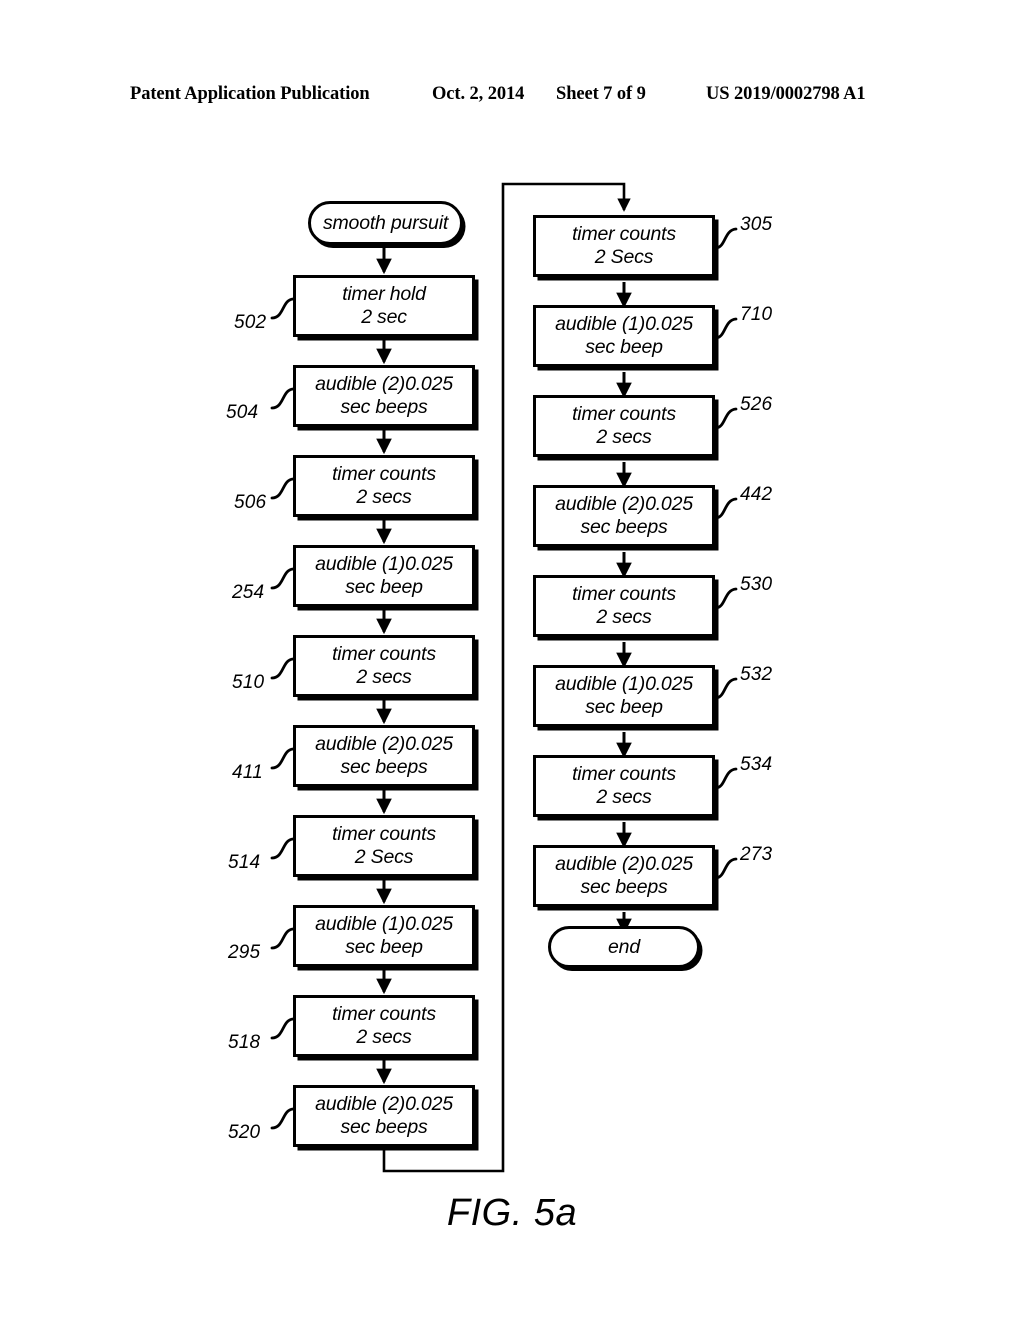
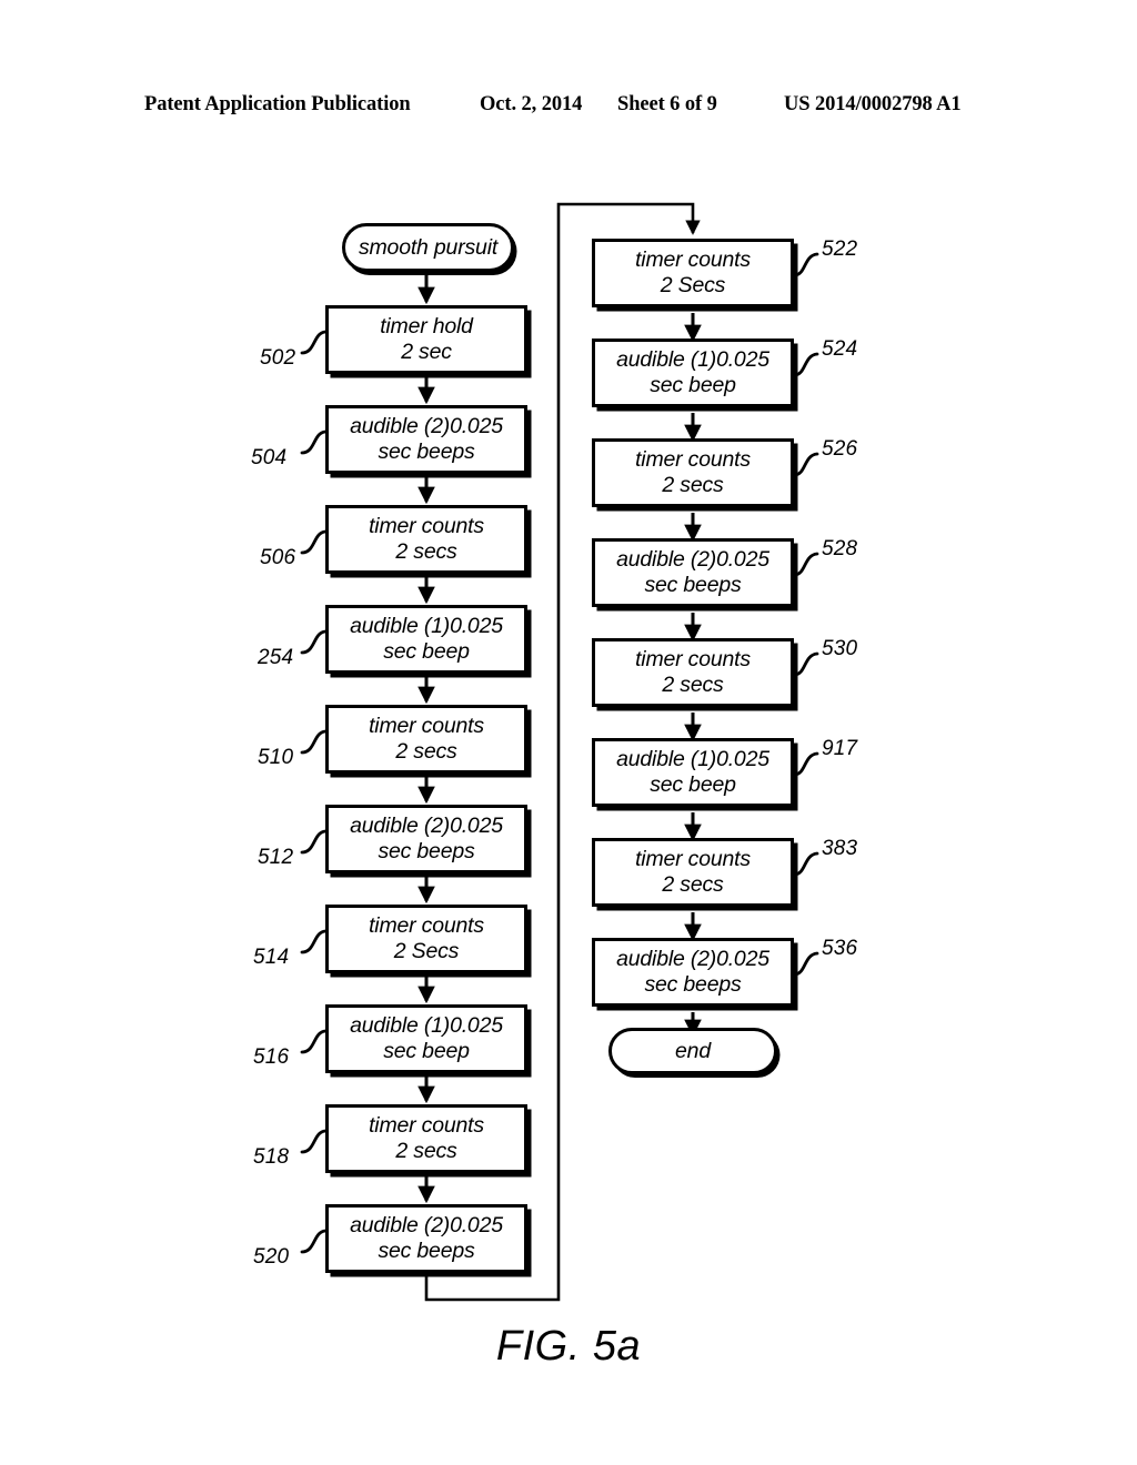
  Patent Application Publication
  Oct. 2, 2014
- Sheet 7 of 9
+ Sheet 6 of 9
- US 2019/0002798 A1
+ US 2014/0002798 A1
  smooth pursuit
  timer hold
  2 sec
  audible (2)0.025
  sec beeps
  timer counts
  2 secs
  audible (1)0.025
  sec beep
  timer counts
  2 secs
  audible (2)0.025
  sec beeps
  timer counts
  2 Secs
  audible (1)0.025
  sec beep
  timer counts
  2 secs
  audible (2)0.025
  sec beeps
  timer counts
  2 Secs
  audible (1)0.025
  sec beep
  timer counts
  2 secs
  audible (2)0.025
  sec beeps
  timer counts
  2 secs
  audible (1)0.025
  sec beep
  timer counts
  2 secs
  audible (2)0.025
  sec beeps
  end
  502
  504
  506
  254
  510
- 411
+ 512
  514
- 295
+ 516
  518
  520
- 305
+ 522
- 710
+ 524
  526
- 442
+ 528
  530
- 532
+ 917
- 534
+ 383
- 273
+ 536
  FIG. 5a
